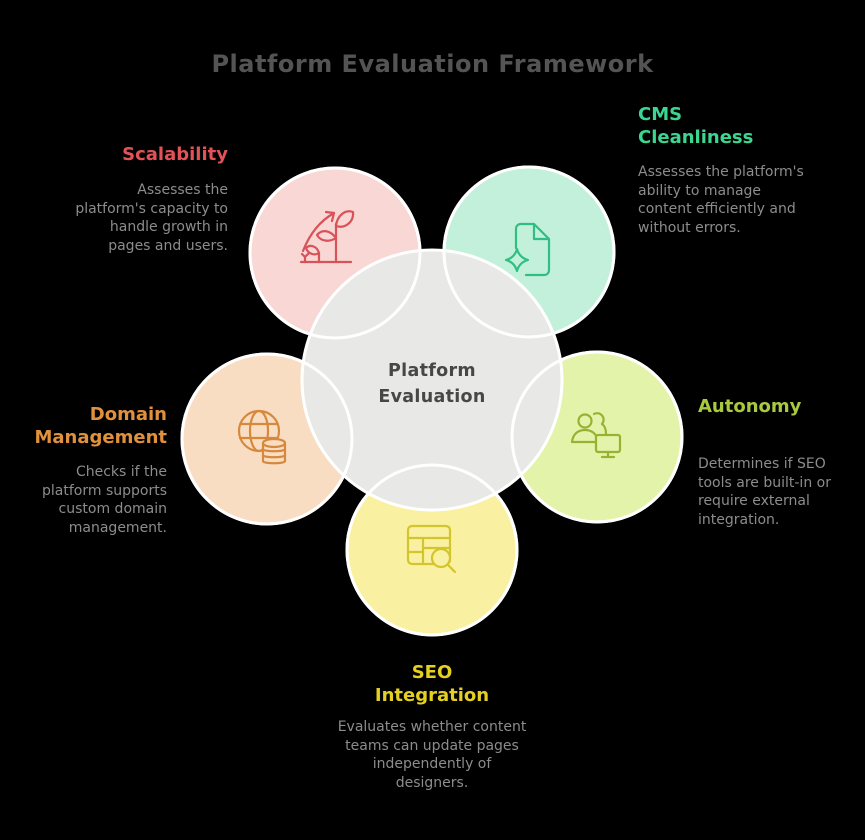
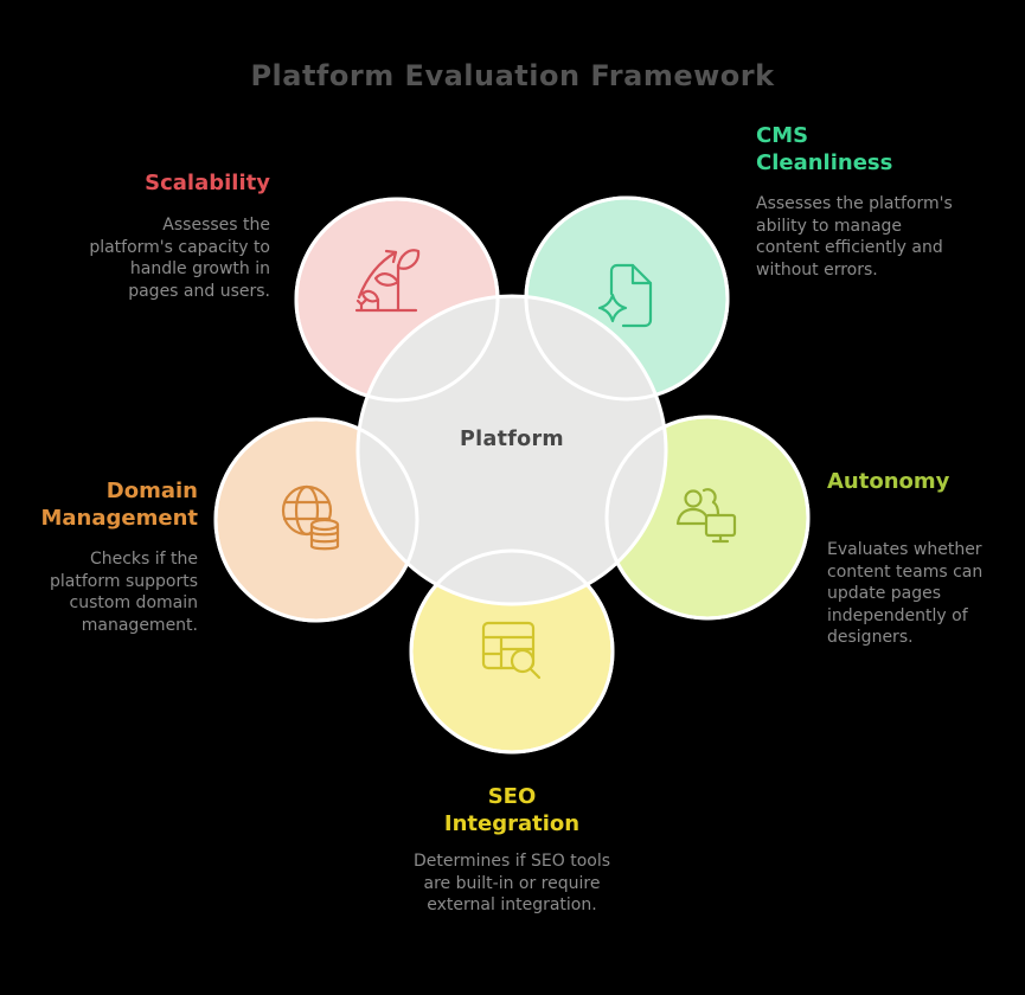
  Platform Evaluation Framework
  Platform
- Evaluation
  Scalability
  Assesses the platform's capacity to handle growth in pages and users.
  CMS
  Cleanliness
  Assesses the platform's ability to manage content efficiently and without errors.
  Autonomy
- Determines if SEO tools are built-in or require external integration.
+ Evaluates whether content teams can update pages independently of designers.
  SEO
  Integration
- Evaluates whether content teams can update pages independently of designers.
+ Determines if SEO tools are built-in or require external integration.
  Domain
  Management
  Checks if the platform supports custom domain management.
